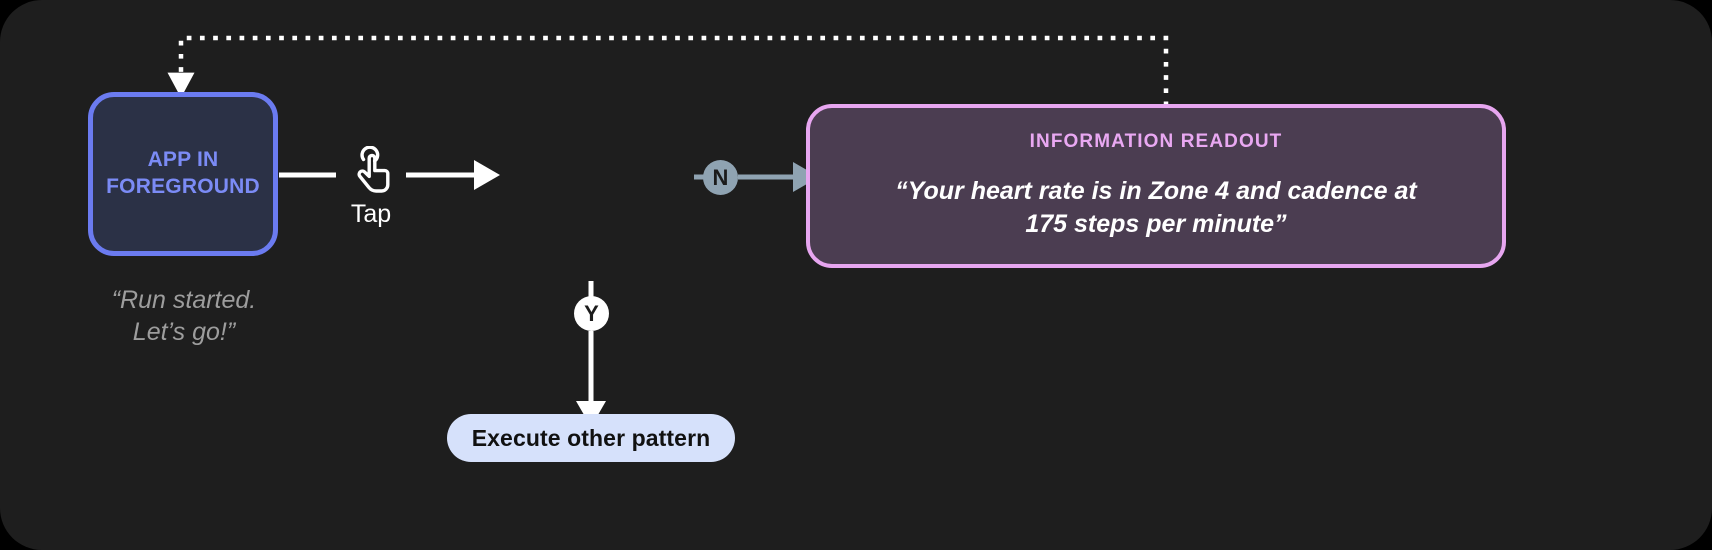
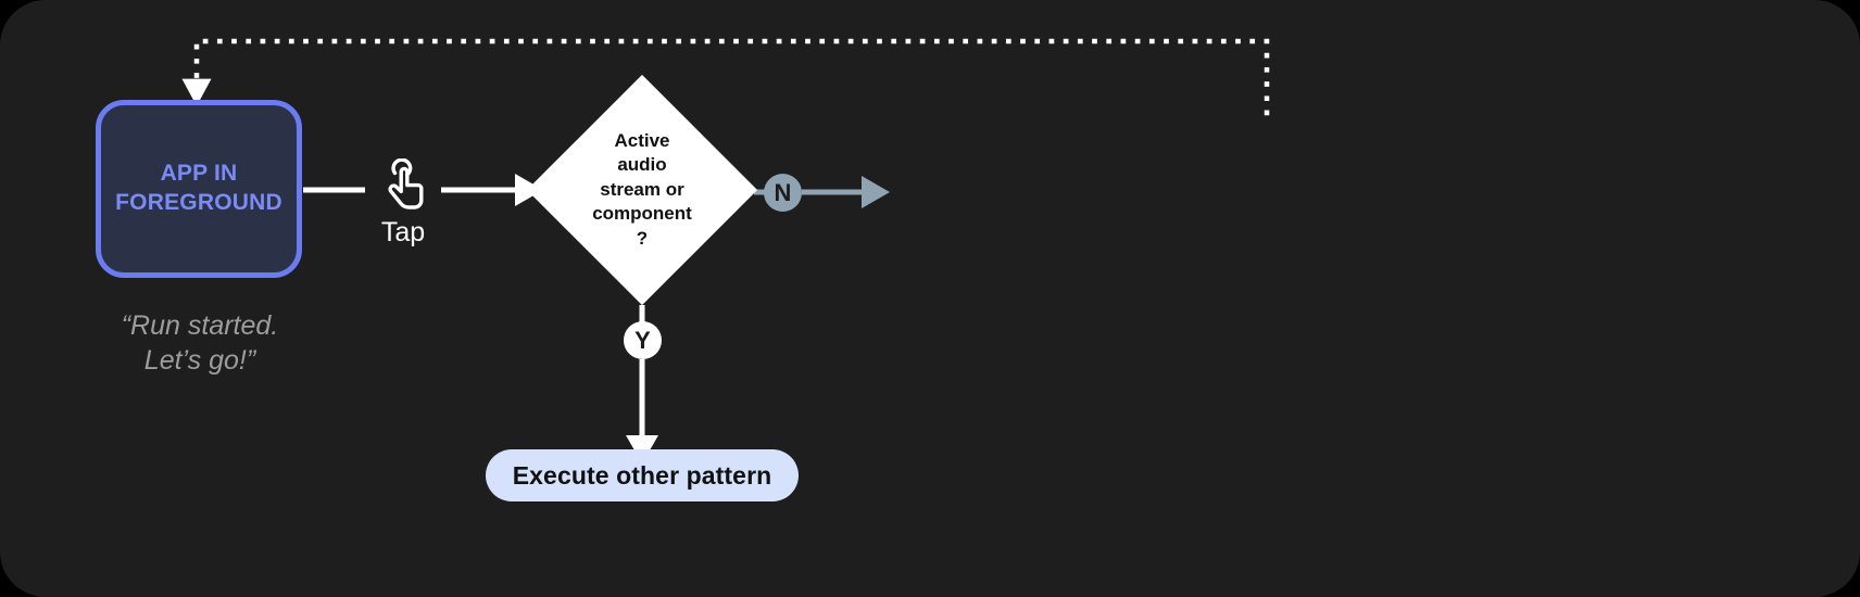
  APP IN
  FOREGROUND
  “Run started.
  Let’s go!”
  Tap
+ Active
+ audio
+ stream or
+ component
+ ?
  N
  Y
- INFORMATION READOUT
- “Your heart rate is in Zone 4 and cadence at
- 175 steps per minute”
  Execute other pattern
